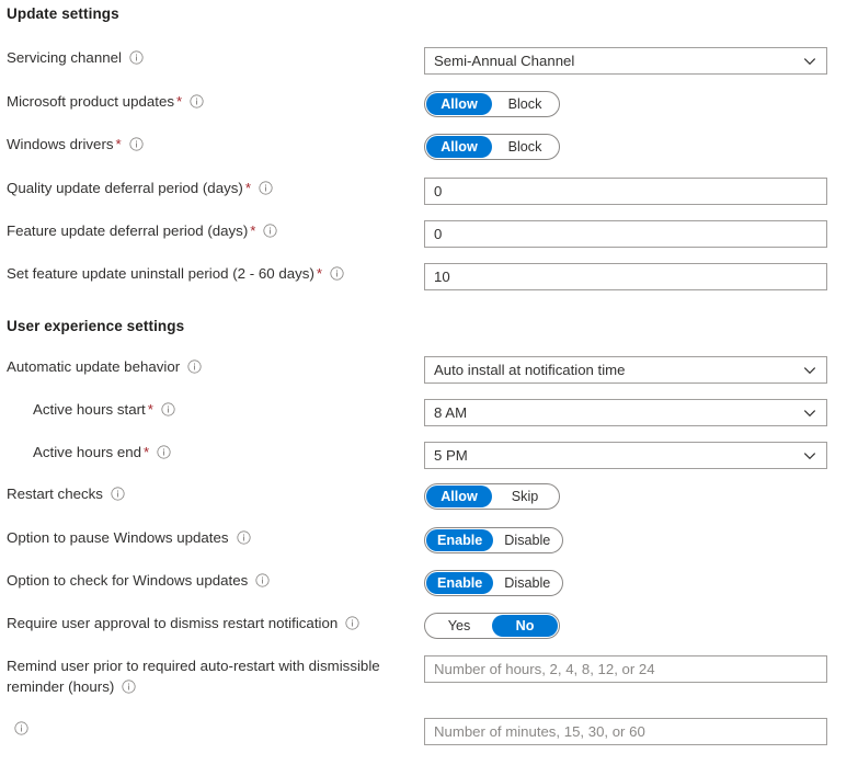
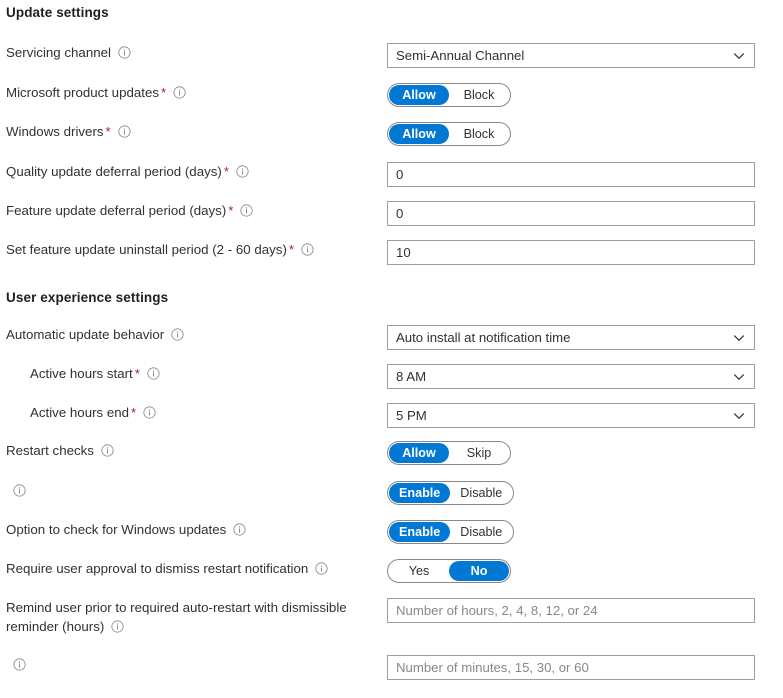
  Update settings
  User experience settings
  Servicing channel
  Semi-Annual Channel
  Microsoft product updates *
  Allow
  Block
  Windows drivers *
  Allow
  Block
  Quality update deferral period (days) *
  0
  Feature update deferral period (days) *
  0
  Set feature update uninstall period (2 - 60 days) *
  10
  Automatic update behavior
  Auto install at notification time
  Active hours start *
  8 AM
  Active hours end *
  5 PM
  Restart checks
  Allow
  Skip
- Option to pause Windows updates
  Enable
  Disable
  Option to check for Windows updates
  Enable
  Disable
  Require user approval to dismiss restart notification
  Yes
  No
  Remind user prior to required auto-restart with dismissible reminder (hours)
  Number of hours, 2, 4, 8, 12, or 24
  Number of minutes, 15, 30, or 60
